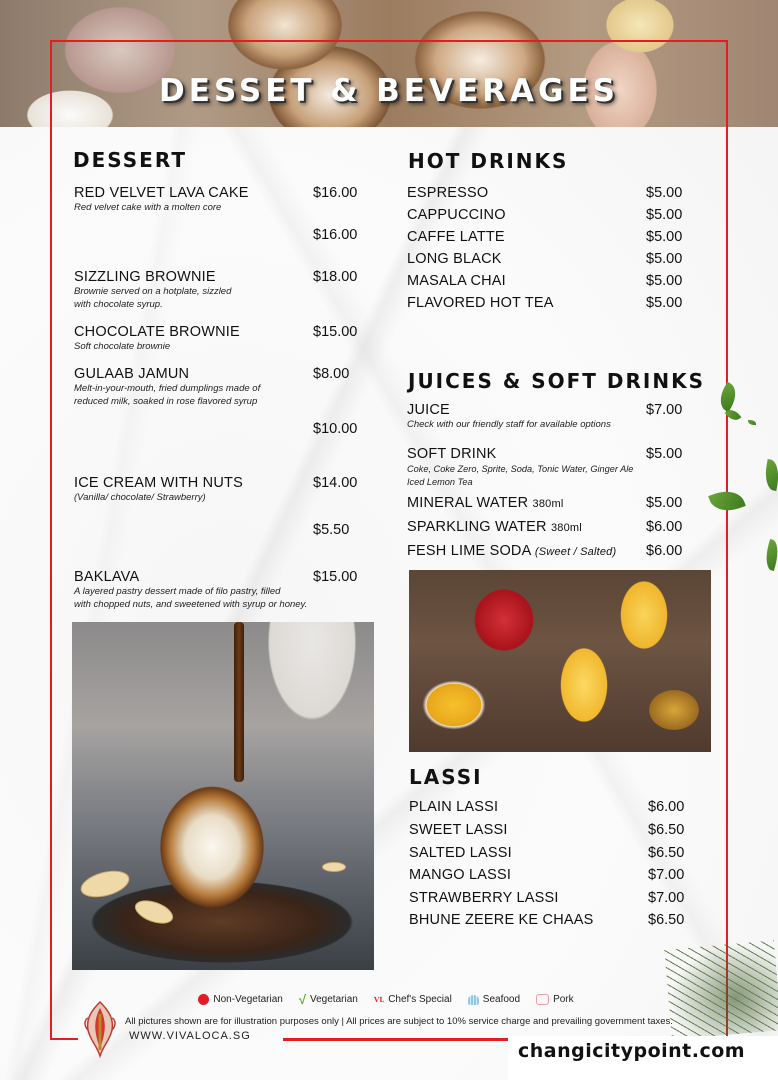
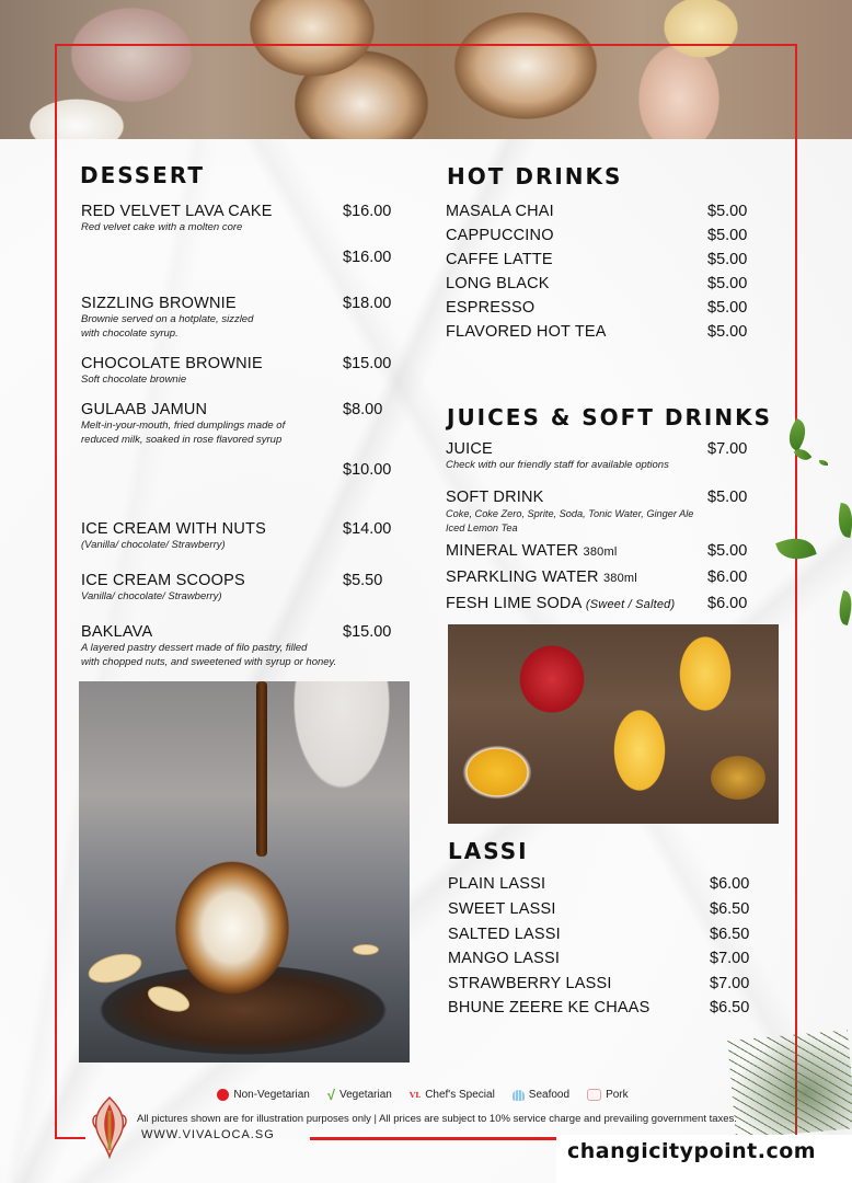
- DESSET & BEVERAGES
  DESSERT
  RED VELVET LAVA CAKE
  Red velvet cake with a molten core
  $16.00
  $16.00
  SIZZLING BROWNIE
  Brownie served on a hotplate, sizzled
  with chocolate syrup.
  $18.00
  CHOCOLATE BROWNIE
  Soft chocolate brownie
  $15.00
  GULAAB JAMUN
  Melt-in-your-mouth, fried dumplings made of
  reduced milk, soaked in rose flavored syrup
  $8.00
  $10.00
  ICE CREAM WITH NUTS
  (Vanilla/ chocolate/ Strawberry)
  $14.00
+ ICE CREAM SCOOPS
+ Vanilla/ chocolate/ Strawberry)
  $5.50
  BAKLAVA
  A layered pastry dessert made of filo pastry, filled
  with chopped nuts, and sweetened with syrup or honey.
  $15.00
  HOT DRINKS
- ESPRESSO
+ MASALA CHAI
  $5.00
  CAPPUCCINO
  $5.00
  CAFFE LATTE
  $5.00
  LONG BLACK
  $5.00
- MASALA CHAI
+ ESPRESSO
  $5.00
  FLAVORED HOT TEA
  $5.00
  JUICES & SOFT DRINKS
  JUICE
  Check with our friendly staff for available options
  $7.00
  SOFT DRINK
  Coke, Coke Zero, Sprite, Soda, Tonic Water, Ginger Ale
  Iced Lemon Tea
  $5.00
  MINERAL WATER 380ml
  $5.00
  SPARKLING WATER 380ml
  $6.00
  FESH LIME SODA (Sweet / Salted)
  $6.00
  LASSI
  PLAIN LASSI
  $6.00
  SWEET LASSI
  $6.50
  SALTED LASSI
  $6.50
  MANGO LASSI
  $7.00
  STRAWBERRY LASSI
  $7.00
  BHUNE ZEERE KE CHAAS
  $6.50
  Non-Vegetarian
  √
  Vegetarian
  VL
  Chef's Special
  Seafood
  Pork
  All pictures shown are for illustration purposes only | All prices are subject to 10% service charge and prevailing government taxes.
  WWW.VIVALOCA.SG
  changicitypoint.com
